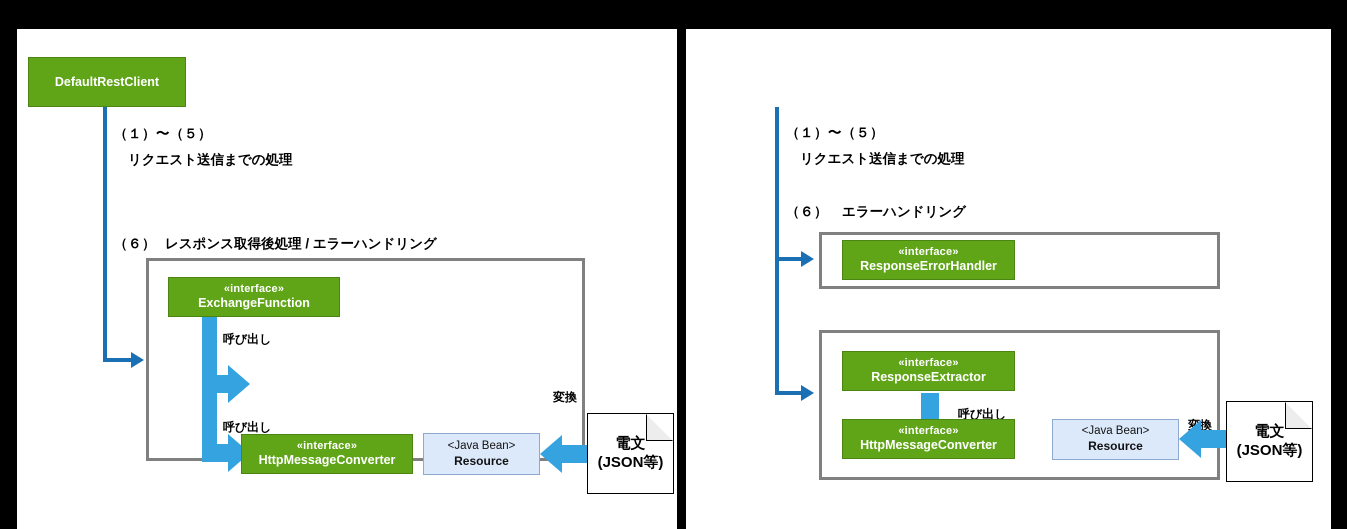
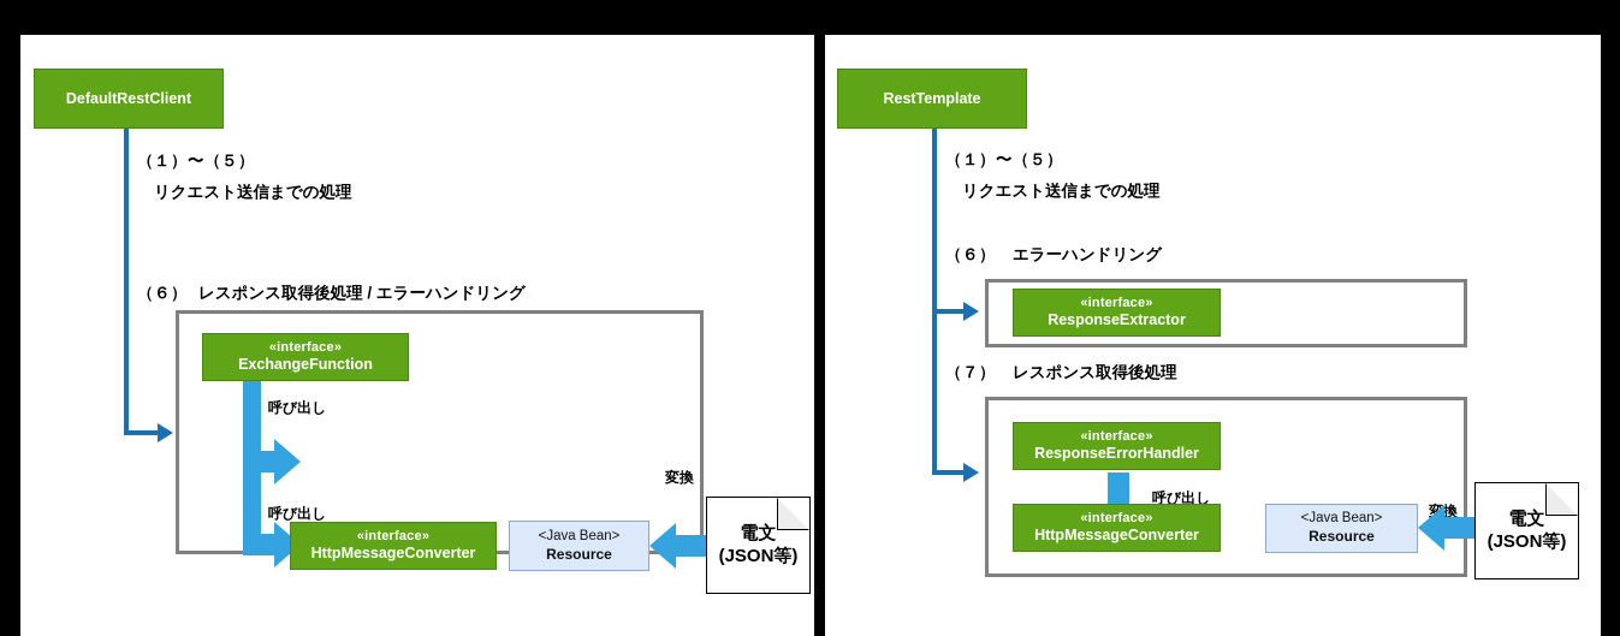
  DefaultRestClient
  （１）〜（５）
  リクエスト送信までの処理
  （６）
  レスポンス取得後処理 / エラーハンドリング
  «interface»
  ExchangeFunction
  呼び出し
  呼び出し
  «interface»
  HttpMessageConverter
  <Java Bean>
  Resource
  変換
  電文
  (JSON等)
+ RestTemplate
  （１）〜（５）
  リクエスト送信までの処理
  （６）
  エラーハンドリング
  «interface»
- ResponseErrorHandler
+ ResponseExtractor
+ （７）
+ レスポンス取得後処理
  «interface»
- ResponseExtractor
+ ResponseErrorHandler
  呼び出し
  «interface»
  HttpMessageConverter
  <Java Bean>
  Resource
  変換
  電文
  (JSON等)
